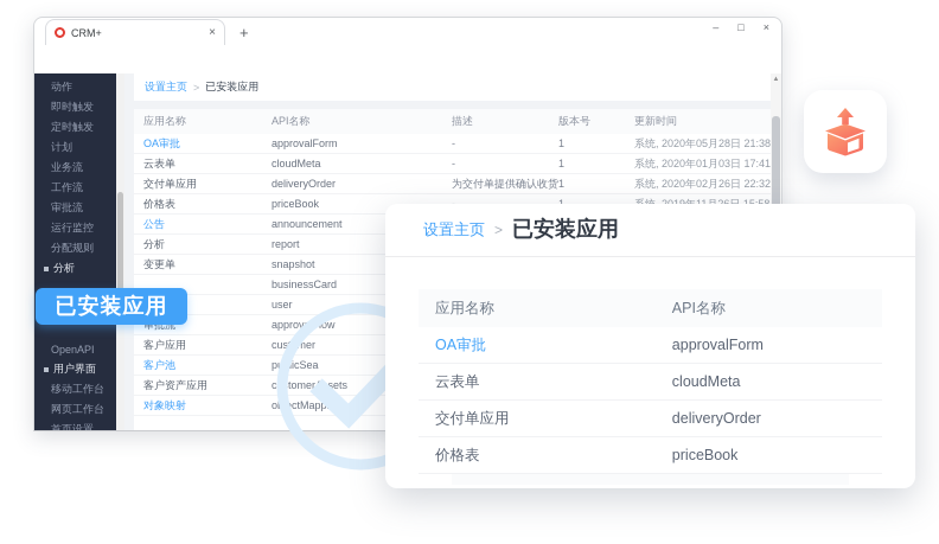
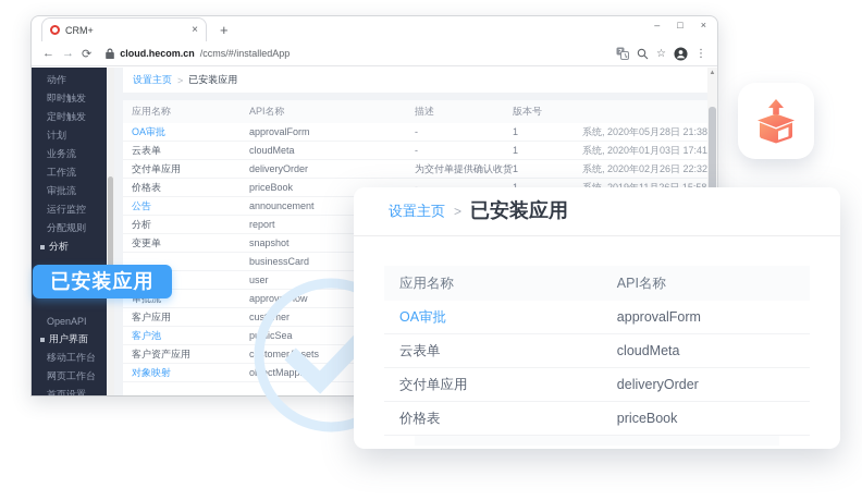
  CRM+
  ×
  +
  –
  □
  ×
+ ←
+ →
+ ⟳
+ cloud.hecom.cn
+ /ccms/#/installedApp
+ ☆
+ ⋮
  动作
  即时触发
  定时触发
  计划
  业务流
  工作流
  审批流
  运行监控
  分配规则
  分析
  OpenAPI
  用户界面
  移动工作台
  网页工作台
  首页设置
  设置主页
  >
  已安装应用
  应用名称
  API名称
  描述
  版本号
- 更新时间
  OA审批
  approvalForm
  -
  1
  系统, 2020年05月28日 21:38
  云表单
  cloudMeta
  -
  1
  系统, 2020年01月03日 17:41
  交付单应用
  deliveryOrder
  为交付单提供确认收货
  1
  系统, 2020年02月26日 22:32
  价格表
  priceBook
  公告
  announcement
  分析
  report
  变更单
  snapshot
  businessCard
  user
  客户应用
  cusmer
  客户池
  客户资产应用
  ctomersets
  对象映射
  已安装应用
  设置主页
  >
  已安装应用
  应用名称
  API名称
  OA审批
  approvalForm
  云表单
  cloudMeta
  交付单应用
  deliveryOrder
  价格表
  priceBook
